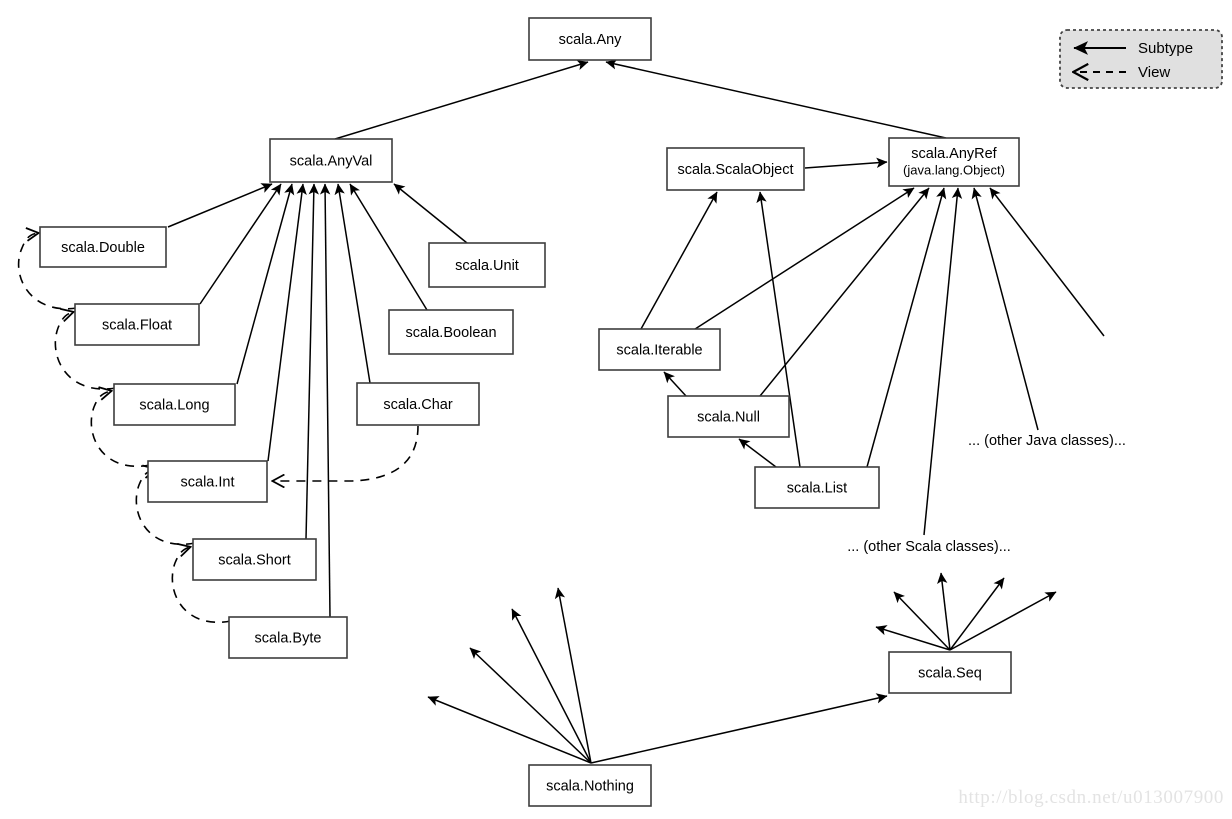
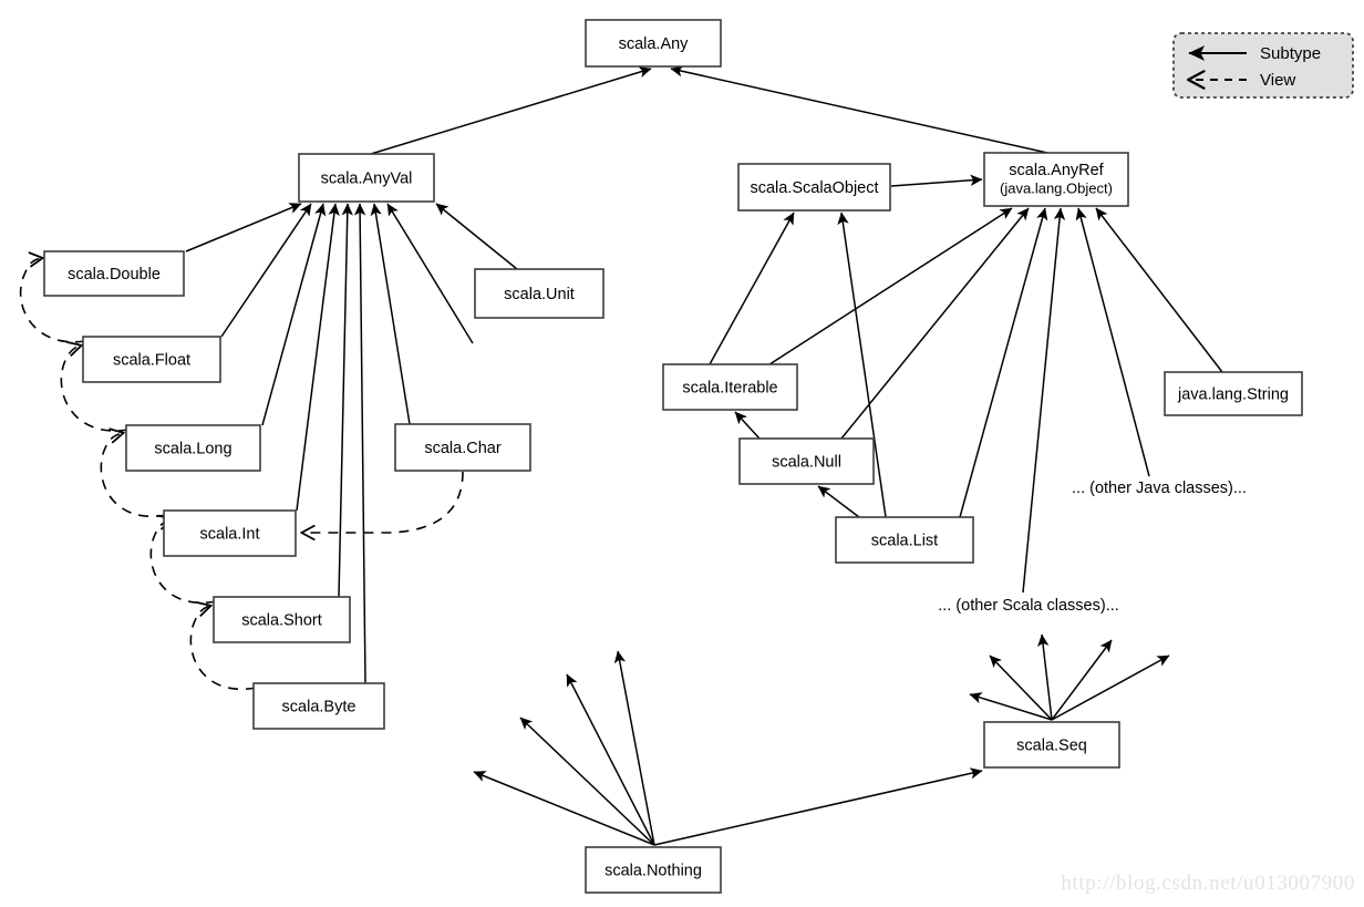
  scala.Any
  scala.AnyVal
  scala.ScalaObject
  scala.AnyRef
  (java.lang.Object)
  scala.Double
  scala.Unit
  scala.Float
- scala.Boolean
  scala.Iterable
+ java.lang.String
  scala.Long
  scala.Char
  scala.Null
  scala.Int
  scala.List
  scala.Short
  scala.Byte
  scala.Seq
  scala.Nothing
  ... (other Java classes)...
  ... (other Scala classes)...
  Subtype
  View
  http://blog.csdn.net/u013007900
